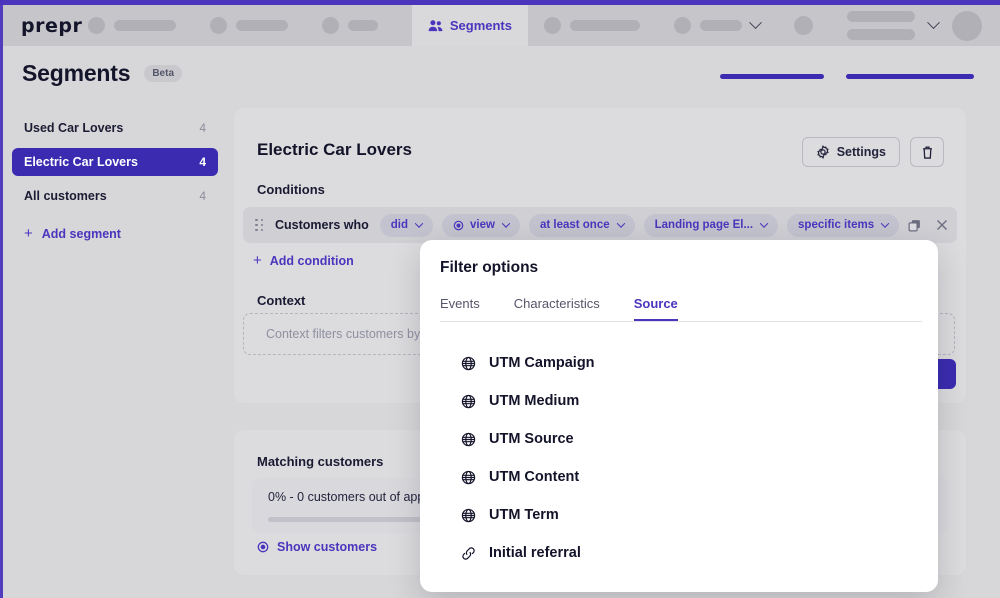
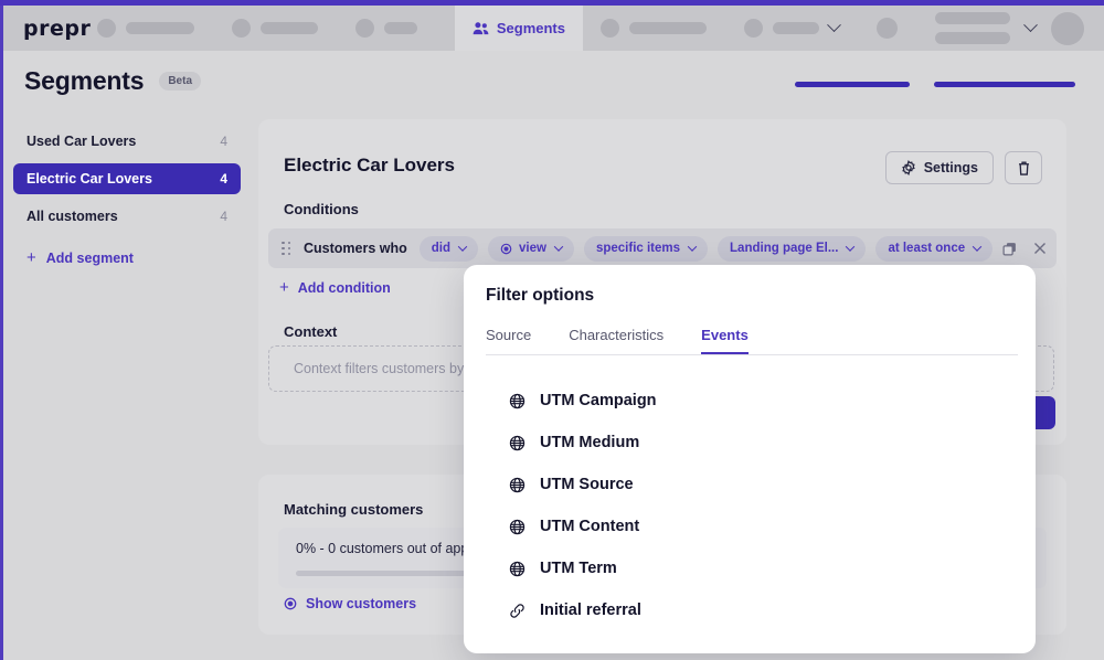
  prepr
  Segments
  Segments
  Beta
  Used Car Lovers
  4
  Electric Car Lovers
  4
  All customers
  4
  +
  Add segment
  Electric Car Lovers
  Settings
  Conditions
  Context
  Customers who
  did
  view
- at least once
+ specific items
  Landing page El...
- specific items
+ at least once
  +
  Add condition
  Context filters customers by
  Matching customers
  0% - 0 customers out of ap
  Show customers
  Filter options
- Events
+ Source
  Characteristics
- Source
+ Events
  UTM Campaign
  UTM Medium
  UTM Source
  UTM Content
  UTM Term
  Initial referral
